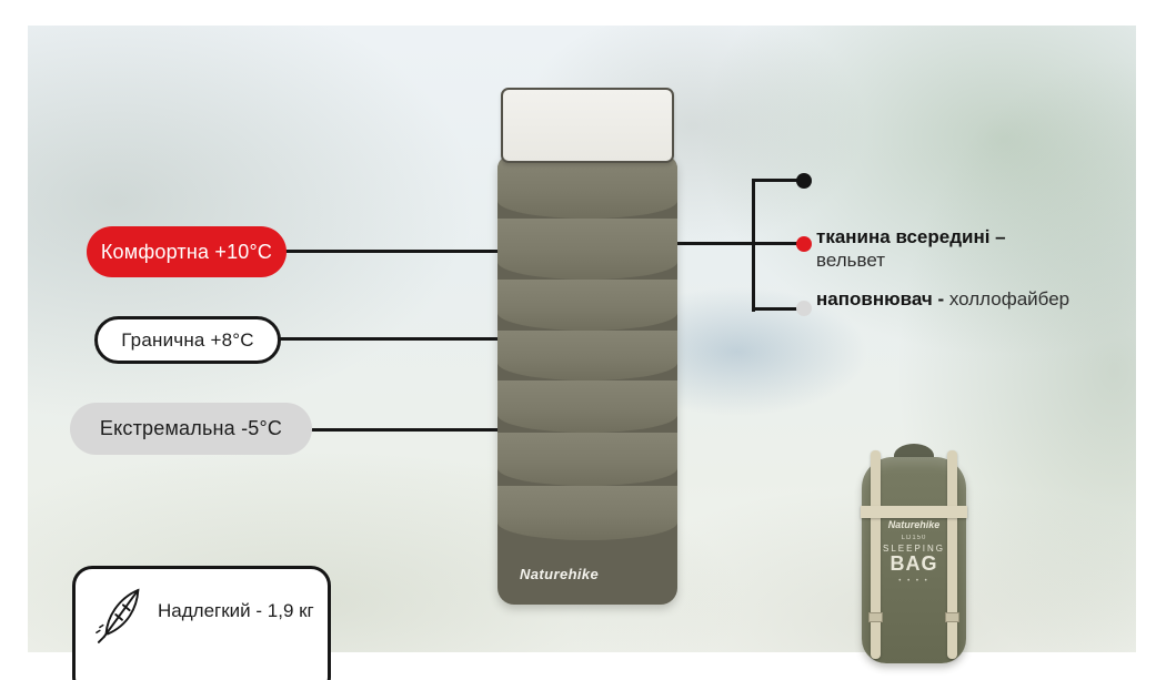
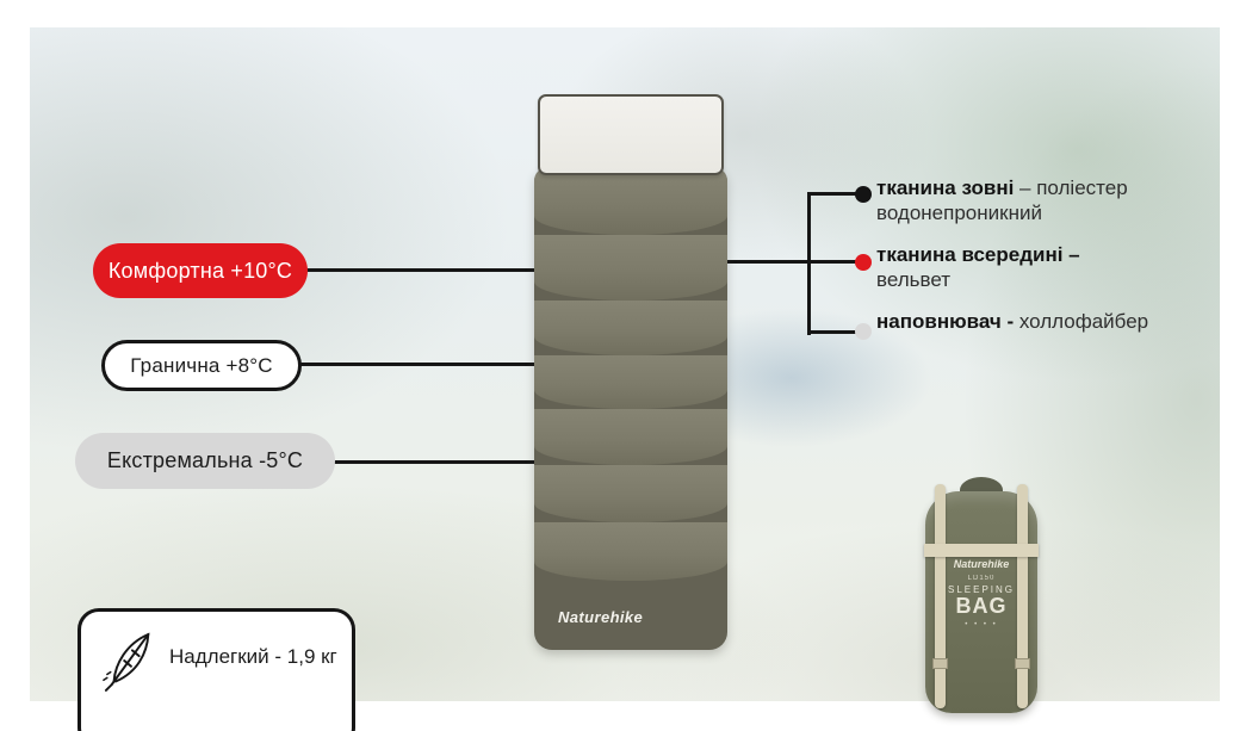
  Комфортна +10°C
  Гранична +8°C
  Екстремальна -5°C
+ тканина зовні – поліестер водонепроникний
  тканина всередині – вельвет
  наповнювач - холлофайбер
  Naturehike
  Надлегкий - 1,9 кг
  Naturehike
  SLEEPING
  BAG
